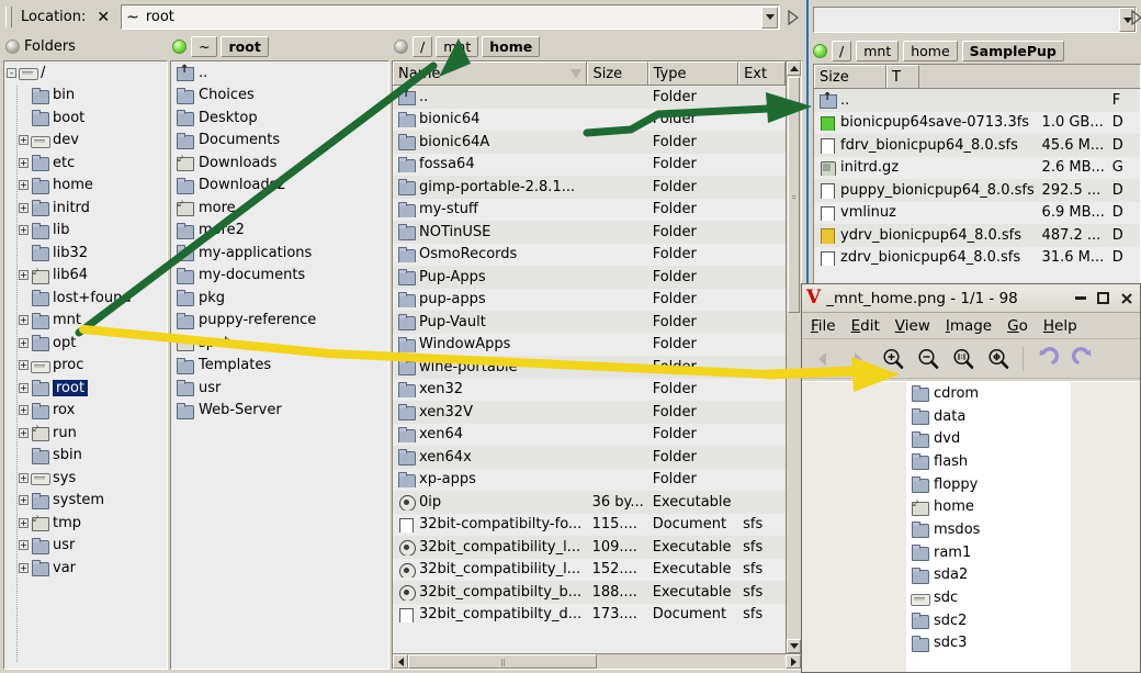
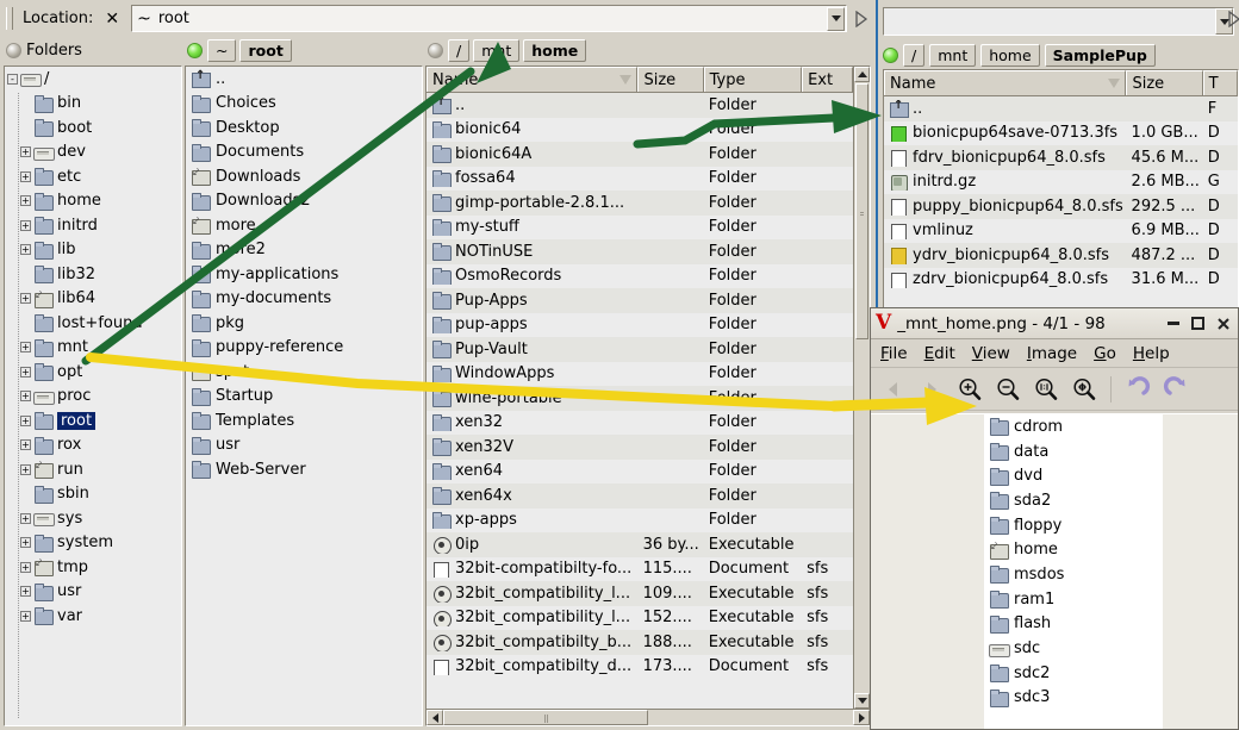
  Location:
  ✕
  ~
  root
  Folders
  -
  /
  bin
  boot
  +
  dev
  +
  etc
  +
  home
  +
  initrd
  +
  lib
  lib32
  +
  lib64
  lost+foun
  +
  mnt
  +
  opt
  +
  proc
  +
  root
  +
  rox
  +
  run
  sbin
  +
  sys
  +
  system
  +
  tmp
  +
  usr
  +
  var
  ~
  root
  ..
  Choices
  Desktop
  Documents
  Downloads
  Download2
  more
  mre2
  my-applications
  my-documents
  pkg
  puppy-reference
+ Startup
  Templates
  usr
  Web-Server
  /
  home
  Nae
  Size
  Type
  Ext
  ..
  Folder
  bionic64
  older
  bionic64A
  Folder
  fossa64
  Folder
  gimp-portable-2.8.1...
  Folder
  my-stuff
  Folder
  NOTinUSE
  Folder
  OsmoRecords
  Folder
  Pup-Apps
  Folder
  pup-apps
  Folder
  Pup-Vault
  Folder
  WindowApps
  Folder
  wine-portable
  xen32
  Folder
  xen32V
  Folder
  xen64
  Folder
  xen64x
  Folder
  xp-apps
  Folder
  0ip
  36 by...
  Executable
  32bit-compatibilty-fo...
  115....
  Document
  sfs
  32bit_compatibility_l...
  109....
  Executable
  sfs
  32bit_compatibility_l...
  152....
  Executable
  sfs
  32bit_compatibilty_b...
  188....
  Executable
  sfs
  32bit_compatibilty_d...
  173....
  Document
  sfs
  /
  mnt
  home
  SamplePup
+ Name
  Size
  T
  ..
  F
  bionicpup64save-0713.3fs
  1.0 GB...
  D
  fdrv_bionicpup64_8.0.sfs
  45.6 M...
  D
  initrd.gz
  2.6 MB...
  G
  puppy_bionicpup64_8.0.sfs
  292.5 ...
  D
  vmlinuz
  6.9 MB...
  D
  ydrv_bionicpup64_8.0.sfs
  487.2 ...
  D
  zdrv_bionicpup64_8.0.sfs
  31.6 M...
  D
  V
- _mnt_home.png - 1/1 - 98
+ _mnt_home.png - 4/1 - 98
  File
  Edit
  View
  Image
  Go
  Help
  cdrom
  data
  dvd
- flash
+ sda2
  floppy
  home
  msdos
  ram1
- sda2
+ flash
  sdc
  sdc2
  sdc3
